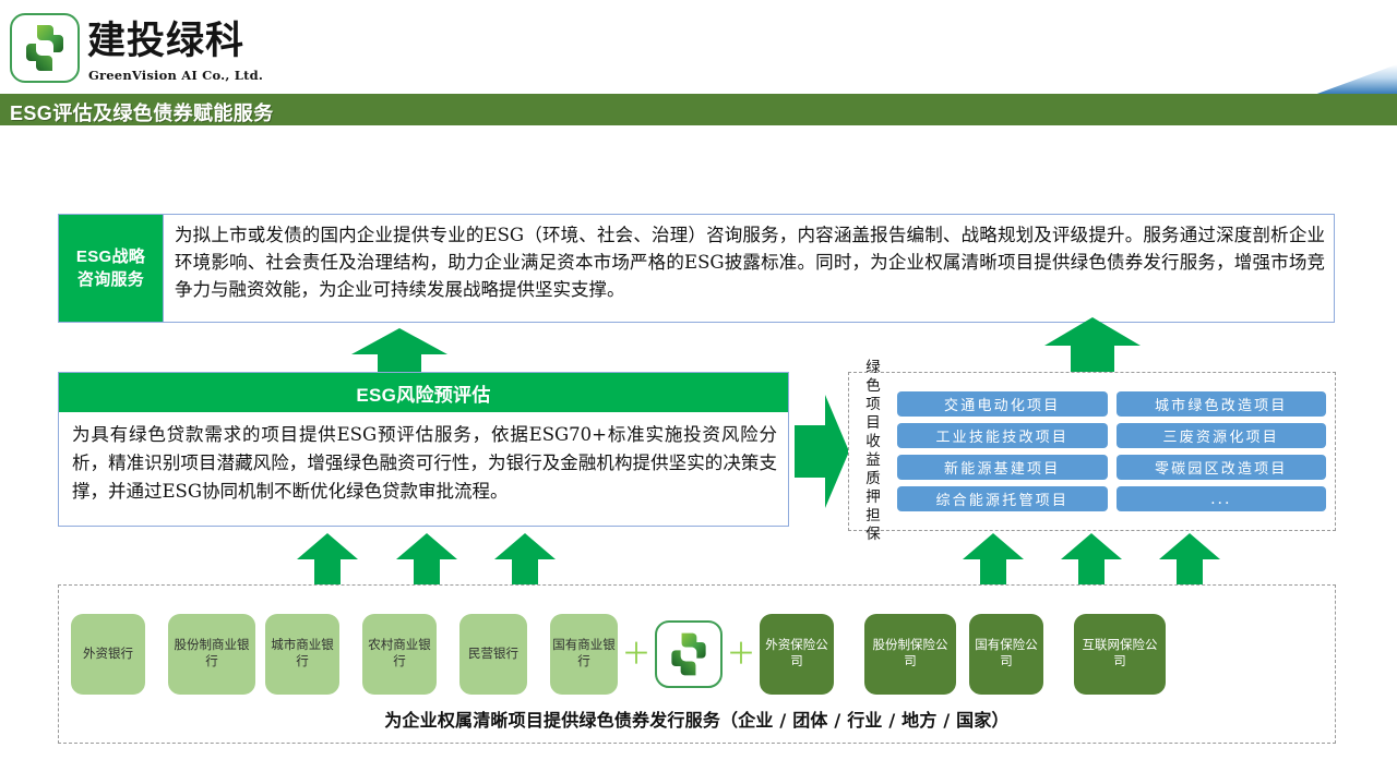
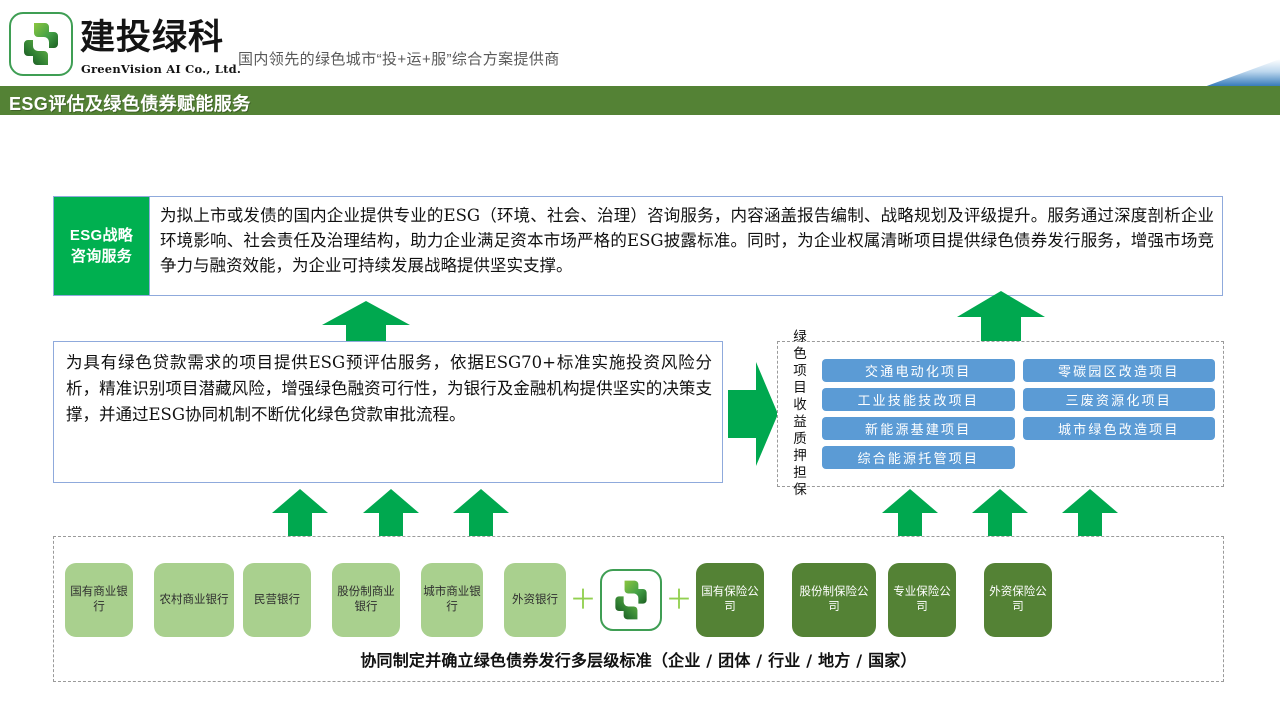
  建投绿科
  GreenVision AI Co., Ltd.
+ 国内领先的绿色城市“投+运+服”综合方案提供商
  ESG评估及绿色债券赋能服务
  ESG战略
  咨询服务
  为拟上市或发债的国内企业提供专业的ESG（环境、社会、治理）咨询服务，内容涵盖报告编制、战略规划及评级提升。服务通过深度剖析企业环境影响、社会责任及治理结构，助力企业满足资本市场严格的ESG披露标准。同时，为企业权属清晰项目提供绿色债券发行服务，增强市场竞争力与融资效能，为企业可持续发展战略提供坚实支撑。
- ESG风险预评估
  为具有绿色贷款需求的项目提供ESG预评估服务，依据ESG70+标准实施投资风险分析，精准识别项目潜藏风险，增强绿色融资可行性，为银行及金融机构提供坚实的决策支撑，并通过ESG协同机制不断优化绿色贷款审批流程。
  绿
  色
  项
  目
  收
  益
  质
  押
  担
  保
  交通电动化项目
  工业技能技改项目
  新能源基建项目
  综合能源托管项目
- 城市绿色改造项目
+ 零碳园区改造项目
  三废资源化项目
- 零碳园区改造项目
+ 城市绿色改造项目
- ...
- 外资银行
+ 国有商业银行
- 股份制商业银行
+ 农村商业银行
- 城市商业银行
+ 民营银行
- 农村商业银行
+ 股份制商业银行
- 民营银行
+ 城市商业银行
- 国有商业银行
+ 外资银行
  ＋
  ＋
- 外资保险公司
+ 国有保险公司
  股份制保险公司
+ 专业保险公司
- 国有保险公司
+ 外资保险公司
- 互联网保险公司
- 为企业权属清晰项目提供绿色债券发行服务（企业 / 团体 / 行业 / 地方 / 国家）
+ 协同制定并确立绿色债券发行多层级标准（企业 / 团体 / 行业 / 地方 / 国家）
